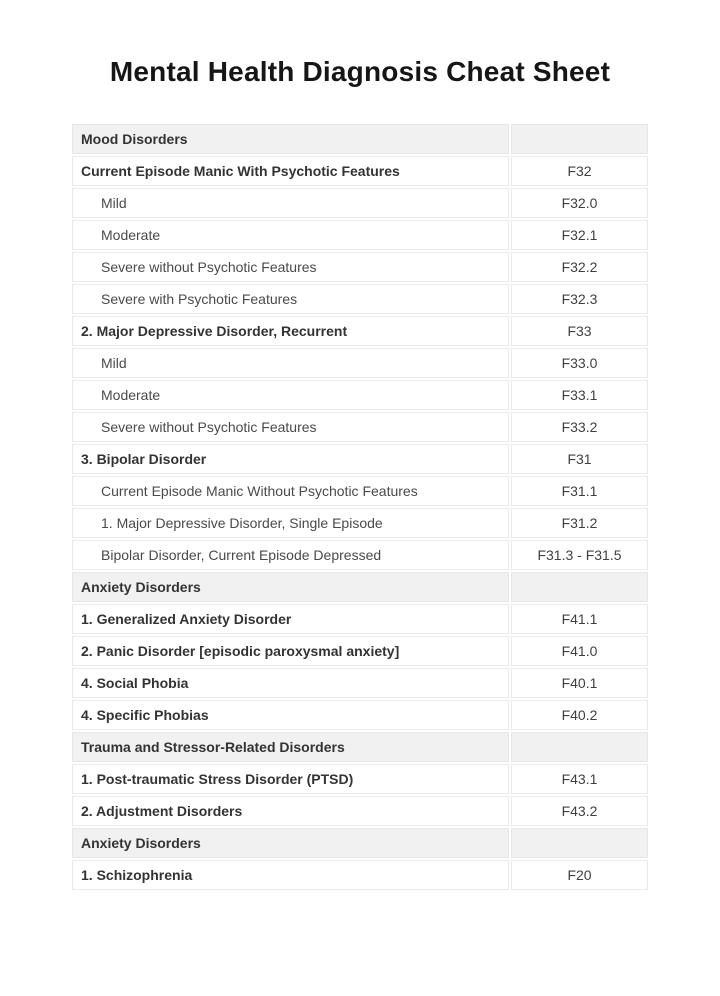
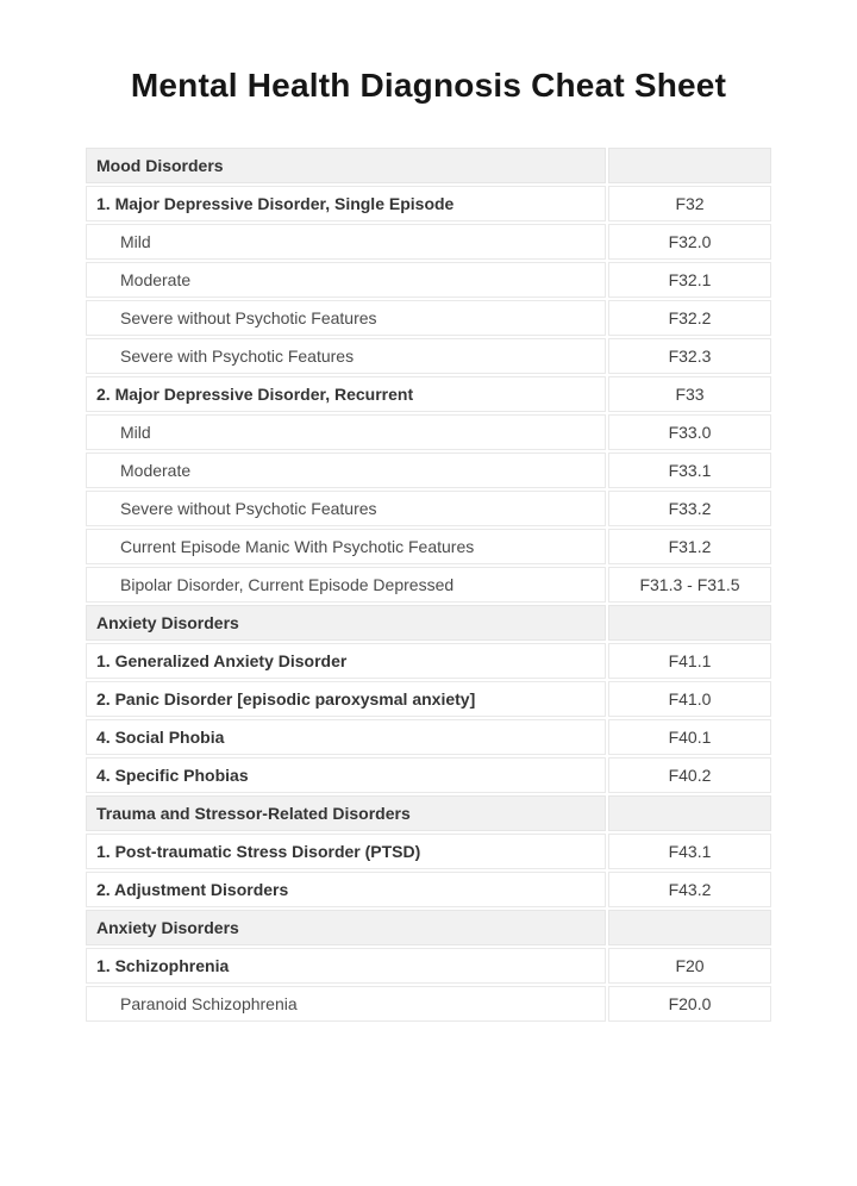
  Mental Health Diagnosis Cheat Sheet
  Mood Disorders
- Current Episode Manic With Psychotic Features	F32
+ 1. Major Depressive Disorder, Single Episode	F32
  Mild	F32.0
  Moderate	F32.1
  Severe without Psychotic Features	F32.2
  Severe with Psychotic Features	F32.3
  2. Major Depressive Disorder, Recurrent	F33
  Mild	F33.0
  Moderate	F33.1
  Severe without Psychotic Features	F33.2
- 3. Bipolar Disorder	F31
- Current Episode Manic Without Psychotic Features	F31.1
- 1. Major Depressive Disorder, Single Episode	F31.2
+ Current Episode Manic With Psychotic Features	F31.2
  Bipolar Disorder, Current Episode Depressed	F31.3 - F31.5
  Anxiety Disorders
  1. Generalized Anxiety Disorder	F41.1
  2. Panic Disorder [episodic paroxysmal anxiety]	F41.0
  4. Social Phobia	F40.1
  4. Specific Phobias	F40.2
  Trauma and Stressor-Related Disorders
  1. Post-traumatic Stress Disorder (PTSD)	F43.1
  2. Adjustment Disorders	F43.2
  Anxiety Disorders
  1. Schizophrenia	F20
+ Paranoid Schizophrenia	F20.0
